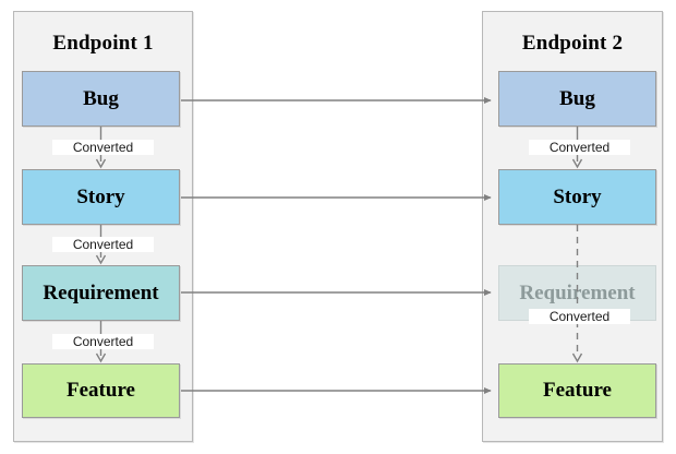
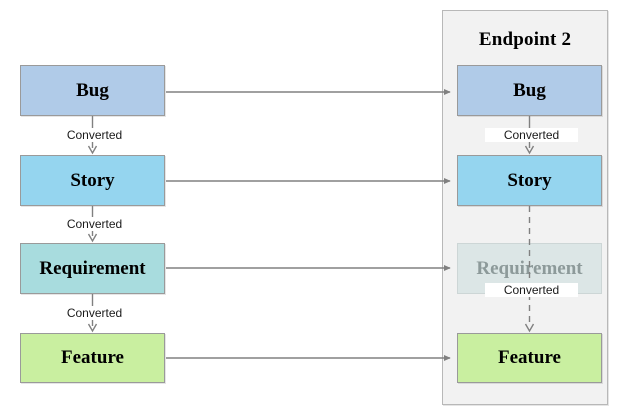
- Endpoint 1
  Endpoint 2
  Bug
  Story
  Requirement
  Feature
  Bug
  Story
  Requirement
  Feature
  Converted
  Converted
  Converted
  Converted
  Converted
